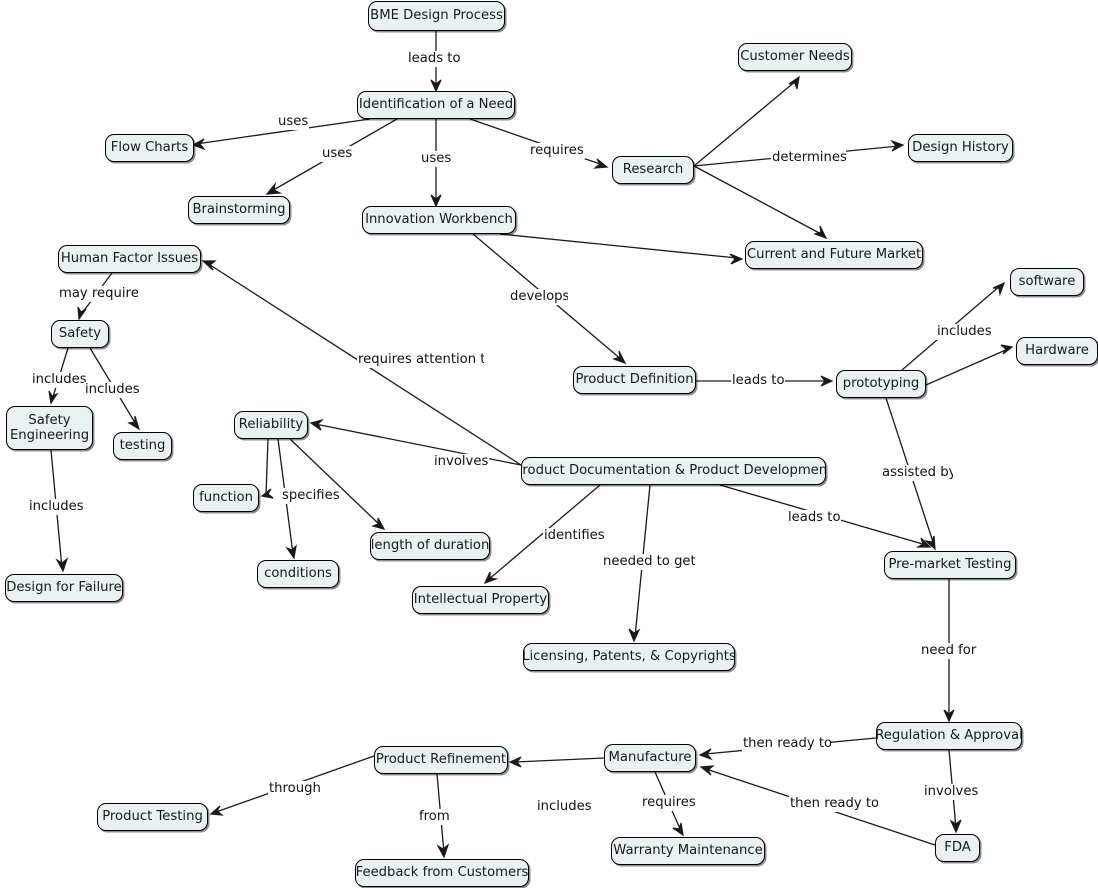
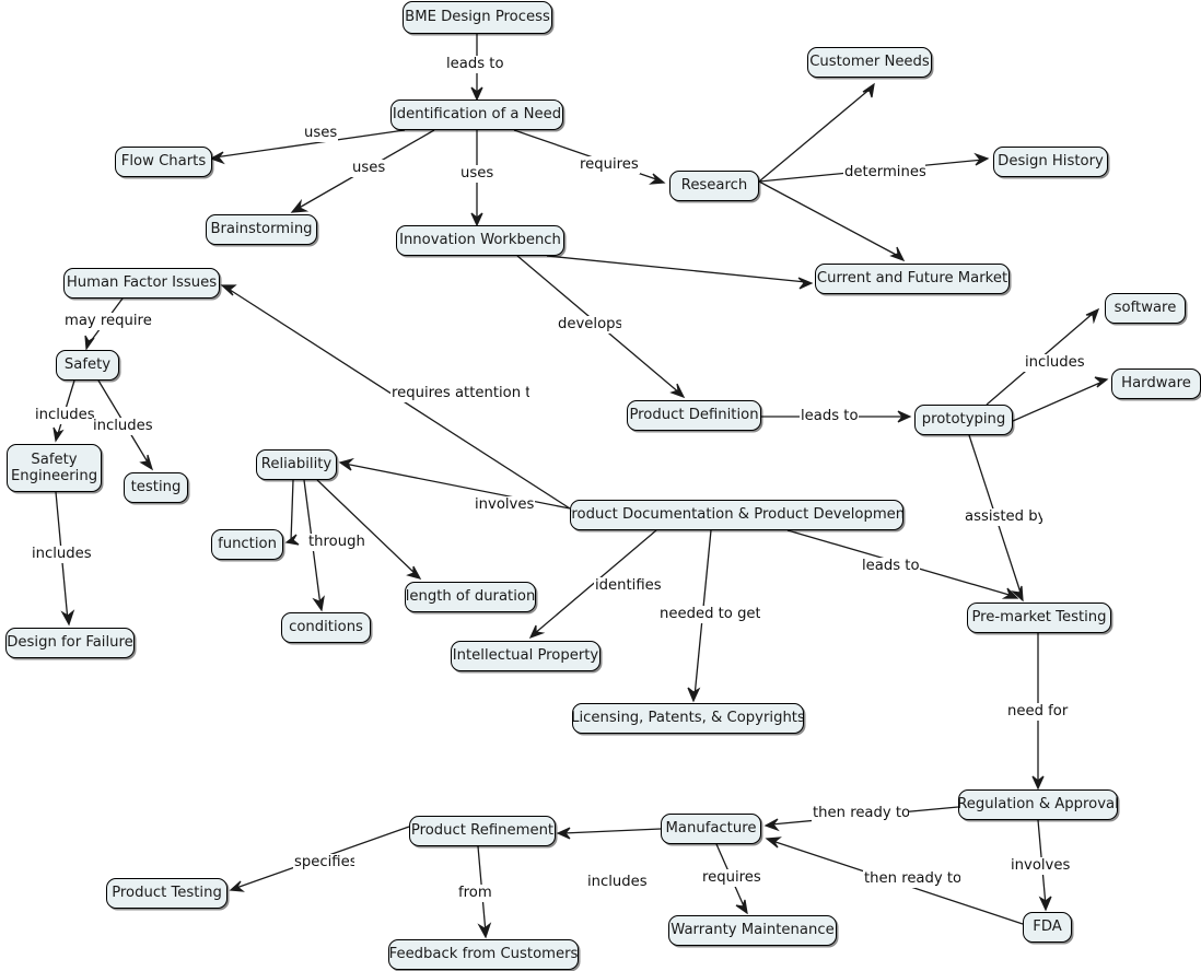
  BME Design Process
  Customer Needs
  Identification of a Need
  Flow Charts
  Design History
  Research
  Brainstorming
  Innovation Workbench
  Current and Future Market
  Human Factor Issues
  software
  Safety
  Hardware
  Product Definition
  prototyping
  Safety Engineering
  Reliability
  testing
  roduct Documentation & Product Developmen
  function
  length of duration
  Pre-market Testing
  conditions
  Design for Failure
  Intellectual Property
  Licensing, Patents, & Copyrights
  Regulation & Approval
  Manufacture
  Product Refinement
  Product Testing
  Warranty Maintenance
  FDA
  Feedback from Customers
  leads to
  uses
  uses
  uses
  requires
  determines
  develops
  may require
  includes
  includes
  includes
  requires attention t
  leads to
  includes
  assisted by
  involves
- specifies
+ through
  identifies
  needed to get
  leads to
  need for
  then ready to
  involves
  then ready to
  requires
  includes
- through
+ specifies
  from
